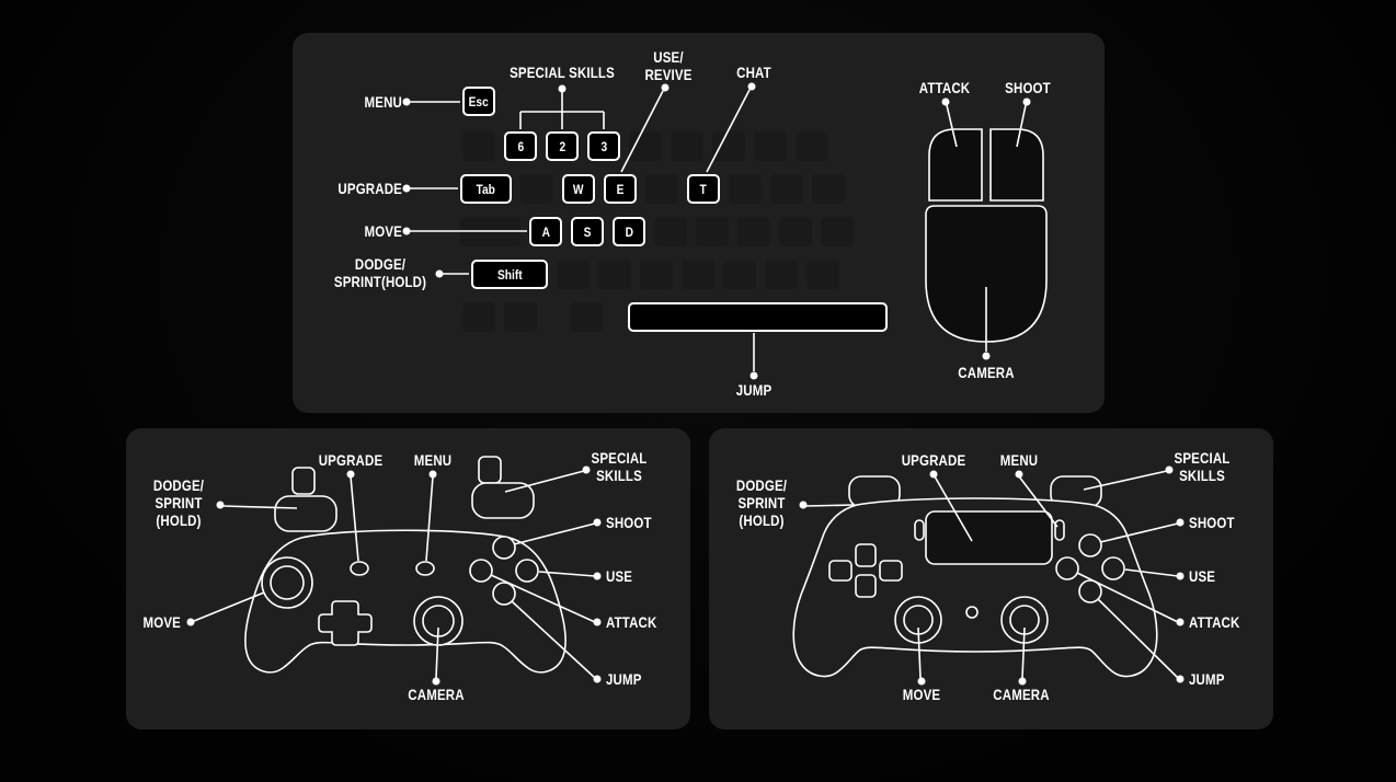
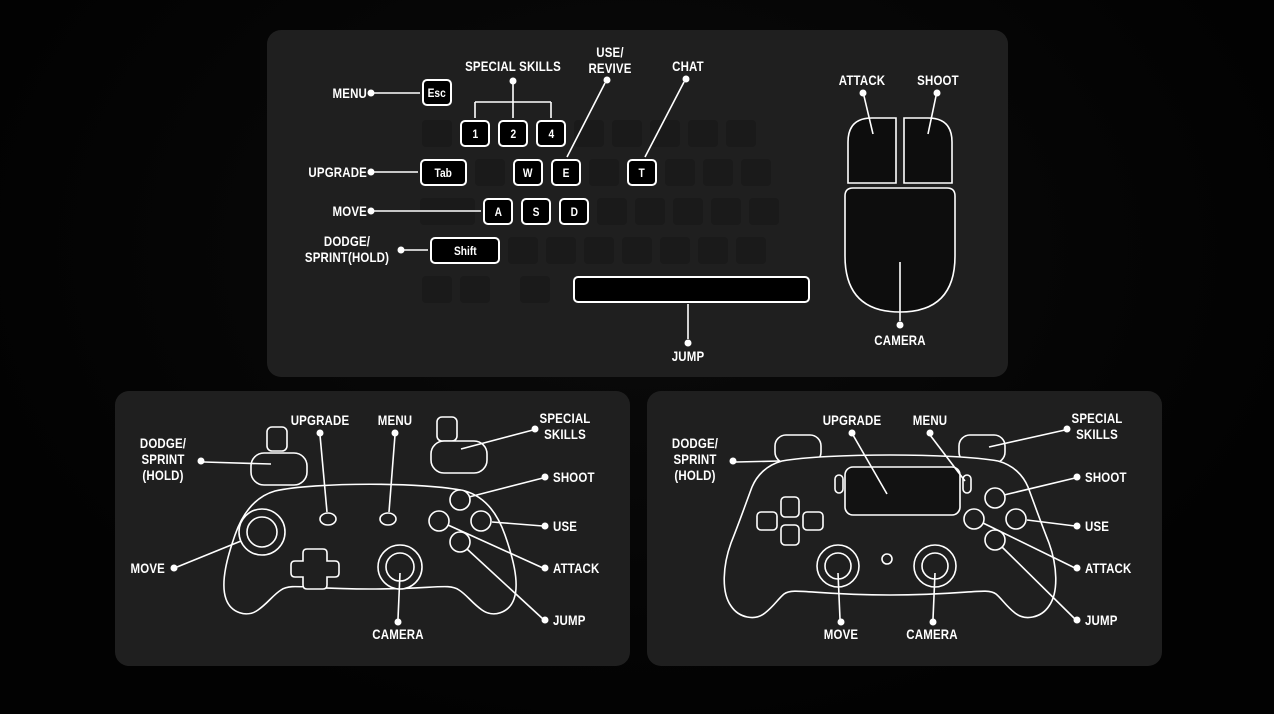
  Esc
- 6
+ 1
  2
- 3
+ 4
  Tab
  W
  E
  T
  A
  S
  D
  Shift
  MENU
  SPECIAL SKILLS
  USE/
  REVIVE
  CHAT
  UPGRADE
  MOVE
  DODGE/
  SPRINT(HOLD)
  JUMP
  ATTACK
  SHOOT
  CAMERA
  UPGRADE
  MENU
  SPECIAL
  SKILLS
  DODGE/
  SPRINT
  (HOLD)
  SHOOT
  USE
  ATTACK
  JUMP
  MOVE
  CAMERA
  UPGRADE
  MENU
  SPECIAL
  SKILLS
  DODGE/
  SPRINT
  (HOLD)
  SHOOT
  USE
  ATTACK
  JUMP
  MOVE
  CAMERA
